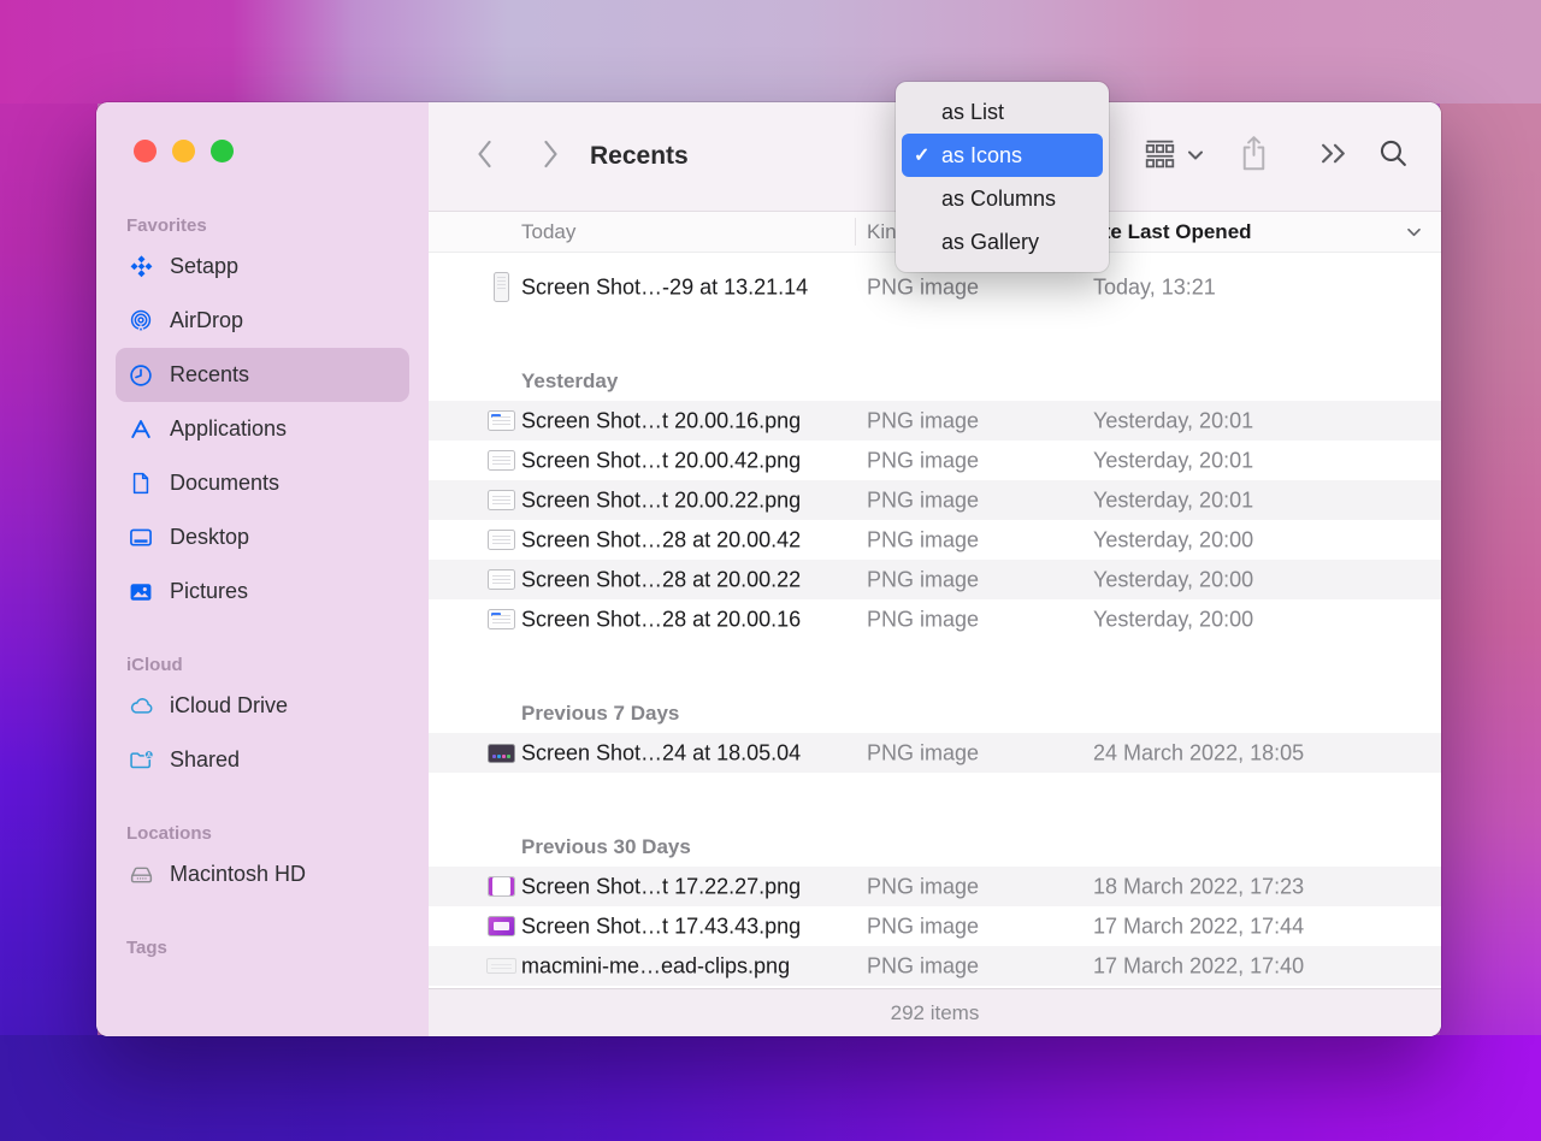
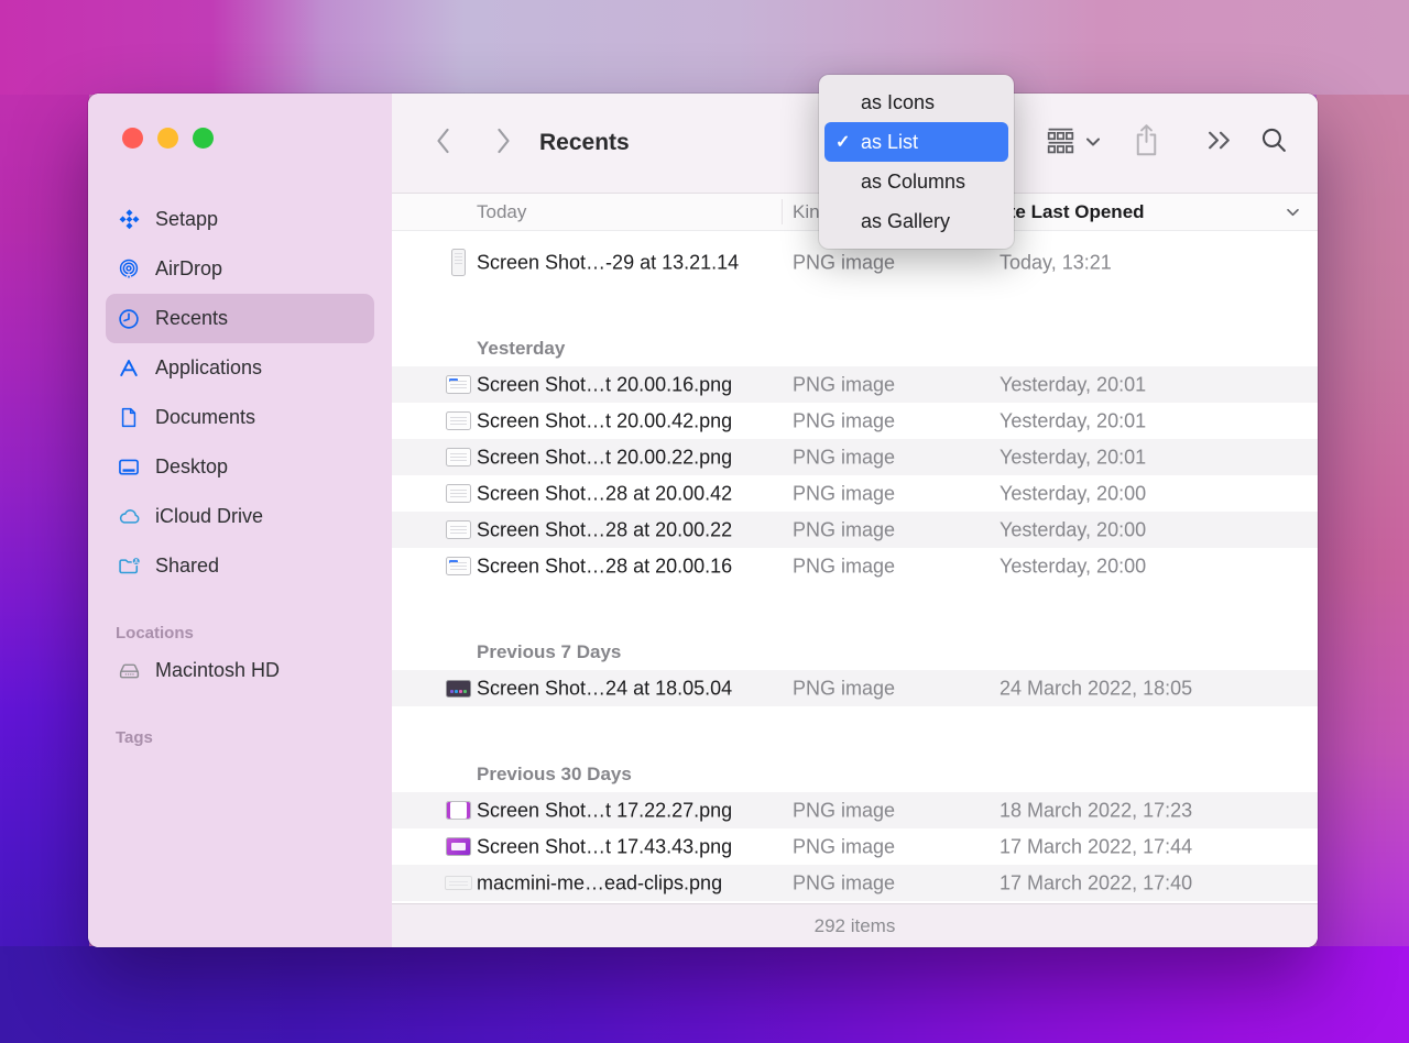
- Favorites
  Setapp
  AirDrop
  Recents
  Applications
  Documents
  Desktop
- Pictures
- iCloud
  iCloud Drive
  Shared
  Locations
  Macintosh HD
  Tags
  Recents
  Today
  Kin
  e Last Opened
  Screen Shot…-29 at 13.21.14
  PNG image
  Today, 13:21
  Yesterday
  Screen Shot…t 20.00.16.png
  PNG image
  Yesterday, 20:01
  Screen Shot…t 20.00.42.png
  PNG image
  Yesterday, 20:01
  Screen Shot…t 20.00.22.png
  PNG image
  Yesterday, 20:01
  Screen Shot…28 at 20.00.42
  PNG image
  Yesterday, 20:00
  Screen Shot…28 at 20.00.22
  PNG image
  Yesterday, 20:00
  Screen Shot…28 at 20.00.16
  PNG image
  Yesterday, 20:00
  Previous 7 Days
  Screen Shot…24 at 18.05.04
  PNG image
  24 March 2022, 18:05
  Previous 30 Days
  Screen Shot…t 17.22.27.png
  PNG image
  18 March 2022, 17:23
  Screen Shot…t 17.43.43.png
  PNG image
  17 March 2022, 17:44
  macmini-me…ead-clips.png
  PNG image
  17 March 2022, 17:40
  292 items
- as List
+ as Icons
  ✓
- as Icons
+ as List
  as Columns
  as Gallery
